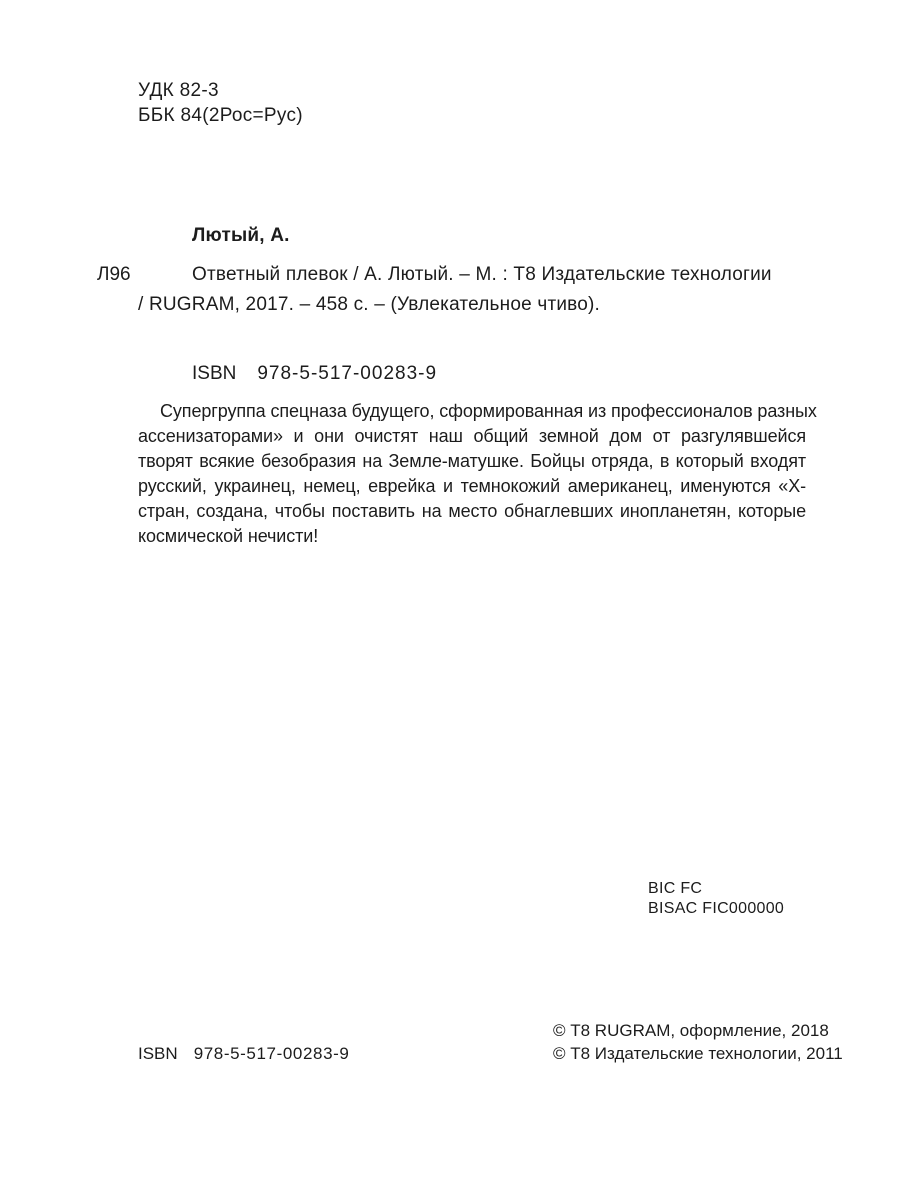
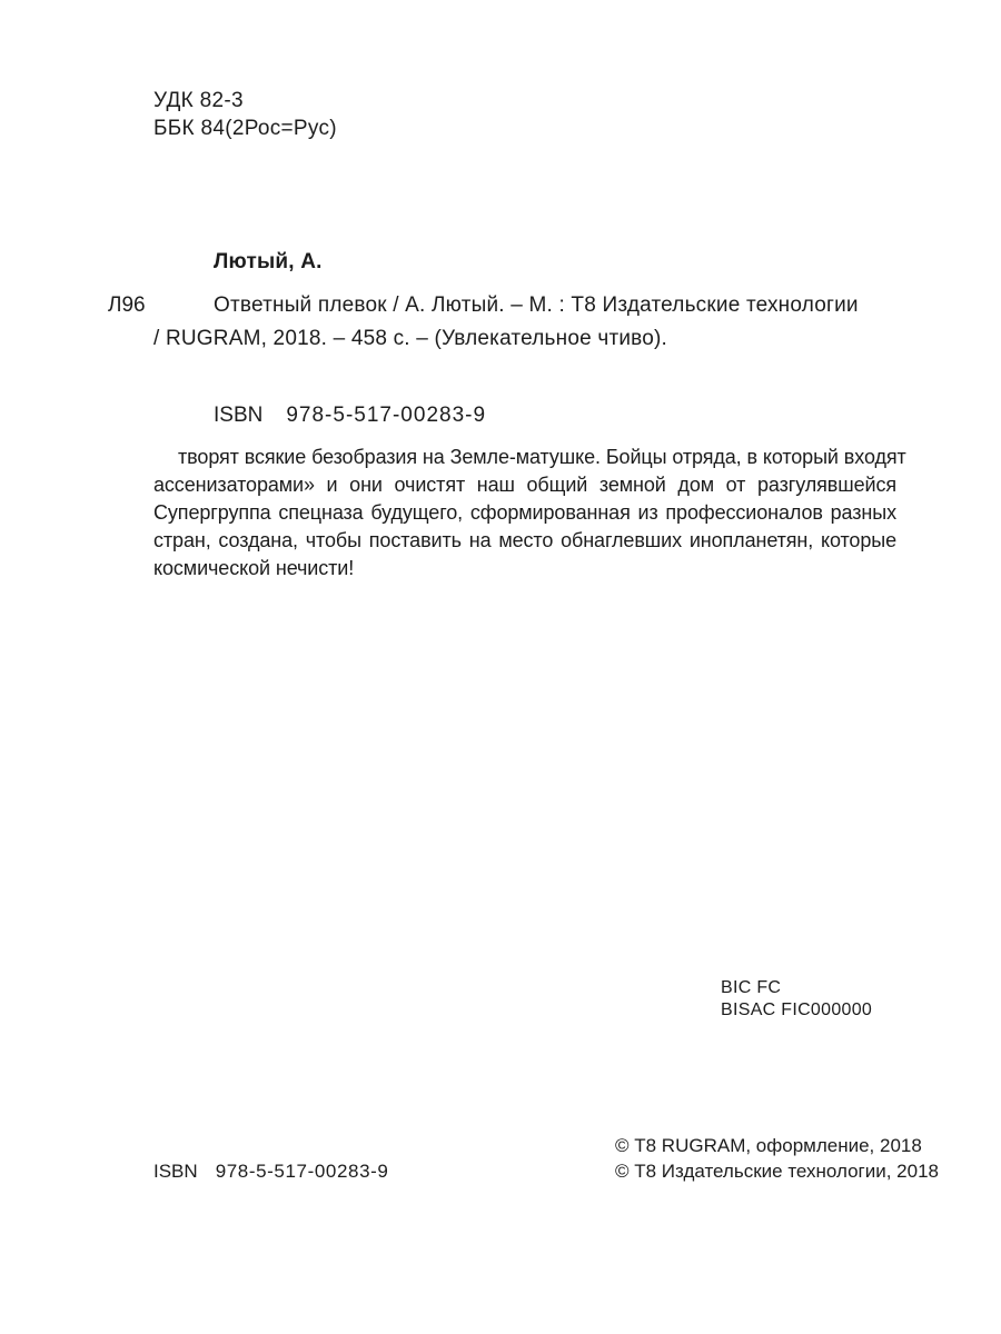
  УДК 82-3
  ББК 84(2Рос=Рус)
  Лютый, А.
  Л96
  Ответный плевок / А. Лютый. – М. : Т8 Издательские технологии
- / RUGRAM, 2017. – 458 с. – (Увлекательное чтиво).
+ / RUGRAM, 2018. – 458 с. – (Увлекательное чтиво).
  ISBN 978-5-517-00283-9
- Супергруппа спецназа будущего, сформированная из профессионалов разных
+ творят всякие безобразия на Земле-матушке. Бойцы отряда, в который входят
  ассенизаторами» и они очистят наш общий земной дом от разгулявшейся
- творят всякие безобразия на Земле-матушке. Бойцы отряда, в который входят
+ Супергруппа спецназа будущего, сформированная из профессионалов разных
- русский, украинец, немец, еврейка и темнокожий американец, именуются «Х-
  стран, создана, чтобы поставить на место обнаглевших инопланетян, которые
  космической нечисти!
  BIC FC
  BISAC FIC000000
  © Т8 RUGRAM, оформление, 2018
  ISBN 978-5-517-00283-9
- © Т8 Издательские технологии, 2011
+ © Т8 Издательские технологии, 2018
